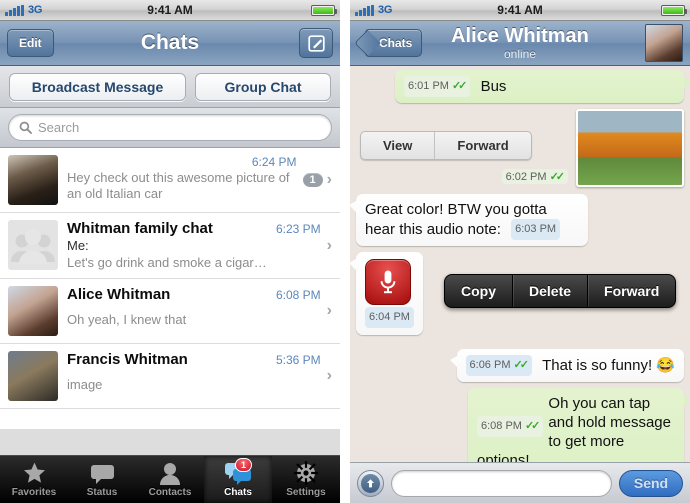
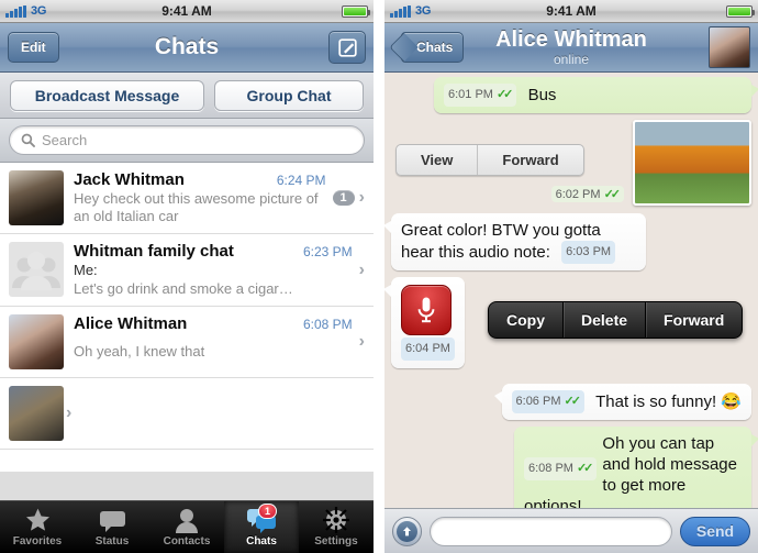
  3G
  9:41 AM
  Edit
  Chats
  Broadcast Message
  Group Chat
  Search
+ Jack Whitman
  6:24 PM
  Hey check out this awesome picture of an old Italian car
  1
  ›
  Whitman family chat
  6:23 PM
  Me:
  Let's go drink and smoke a cigar…
  ›
  Alice Whitman
  6:08 PM
  Oh yeah, I knew that
  ›
- Francis Whitman
- 5:36 PM
- image
  ›
  Favorites
  Status
  Contacts
  1
  Chats
  Settings
  3G
  9:41 AM
  Chats
  Alice Whitman
  online
  6:01 PM
  ✓✓
  Bus
  View
  Forward
  6:02 PM
  ✓✓
  Great color! BTW you gotta hear this audio note:
  6:03 PM
  6:04 PM
  Copy
  Delete
  Forward
  6:06 PM
  ✓✓
  That is so funny! 😂
  6:08 PM
  ✓✓
  Oh you can tap and hold message to get more options!
  Send
